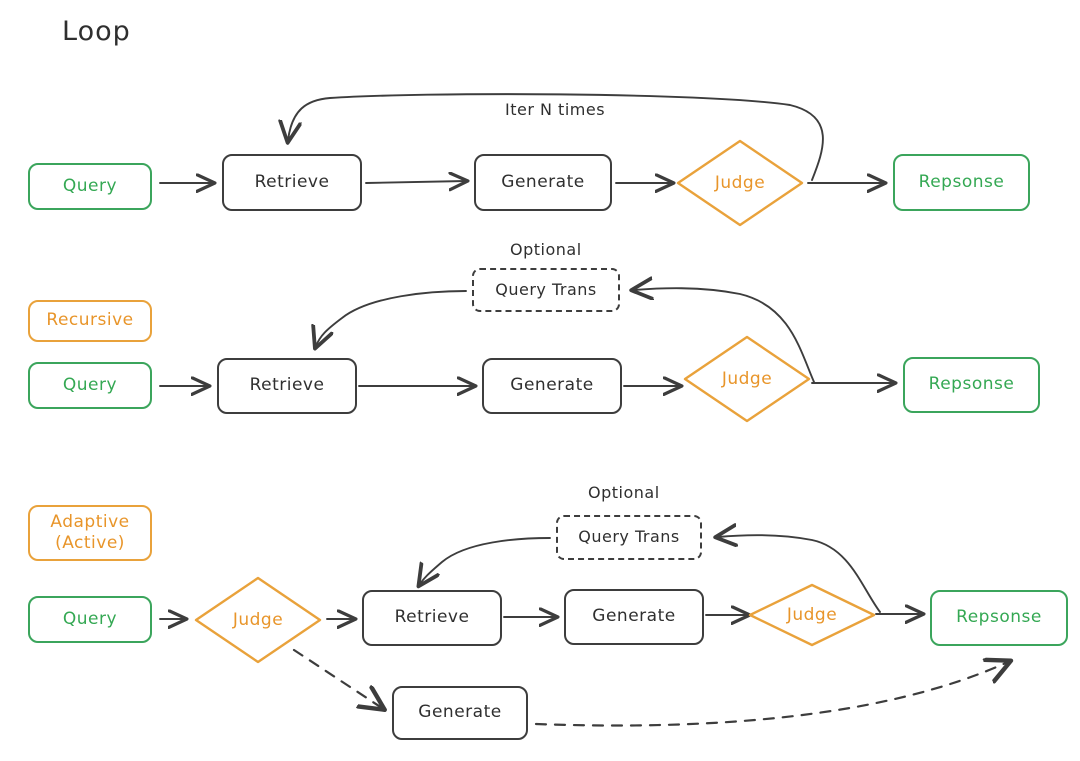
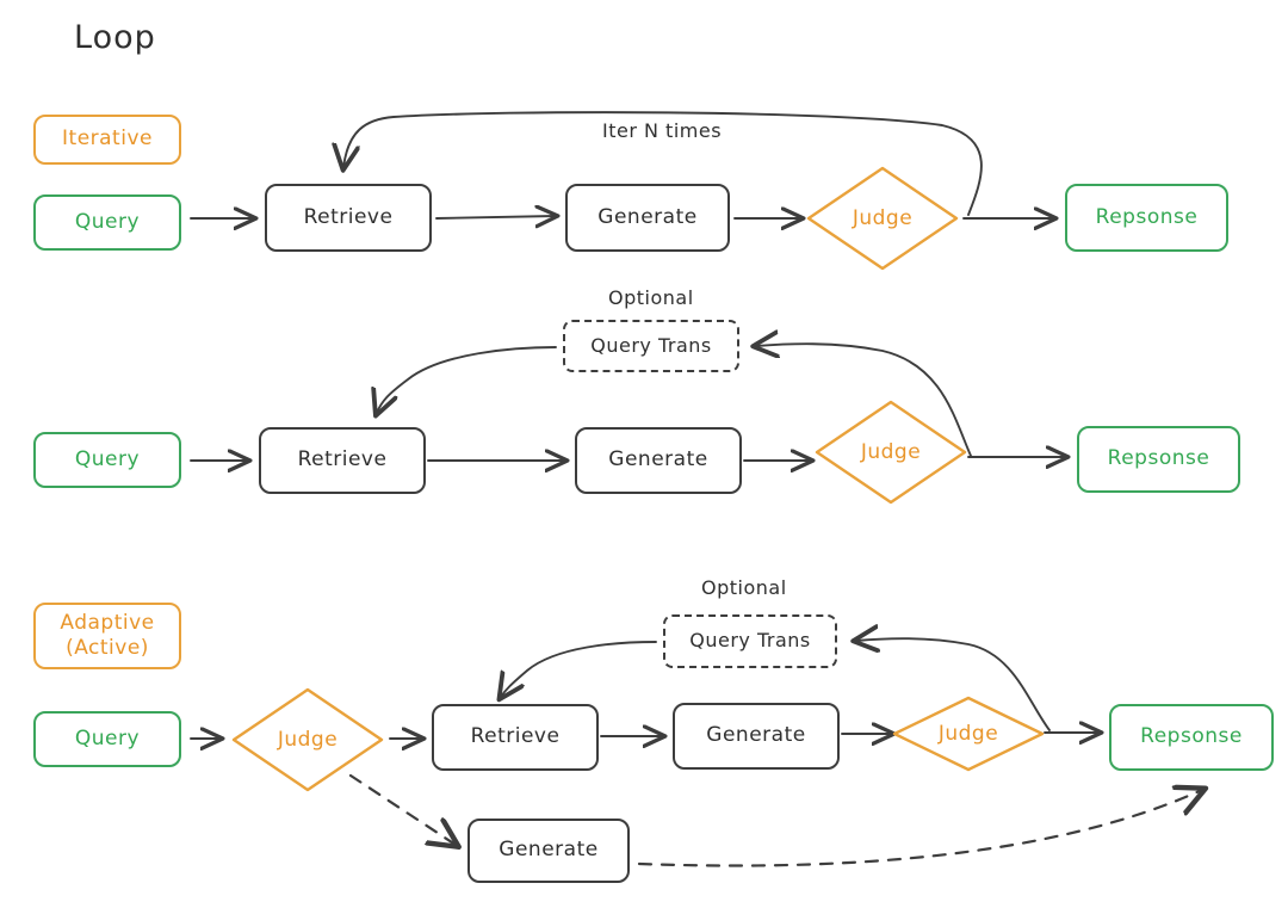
  Loop
+ Iterative
  Query
  Retrieve
  Generate
  Judge
  Repsonse
  Iter N times
- Recursive
  Query
  Optional
  Query Trans
  Retrieve
  Generate
  Judge
  Repsonse
  Adaptive
  (Active)
  Query
  Judge
  Optional
  Query Trans
  Retrieve
  Generate
  Judge
  Repsonse
  Generate
